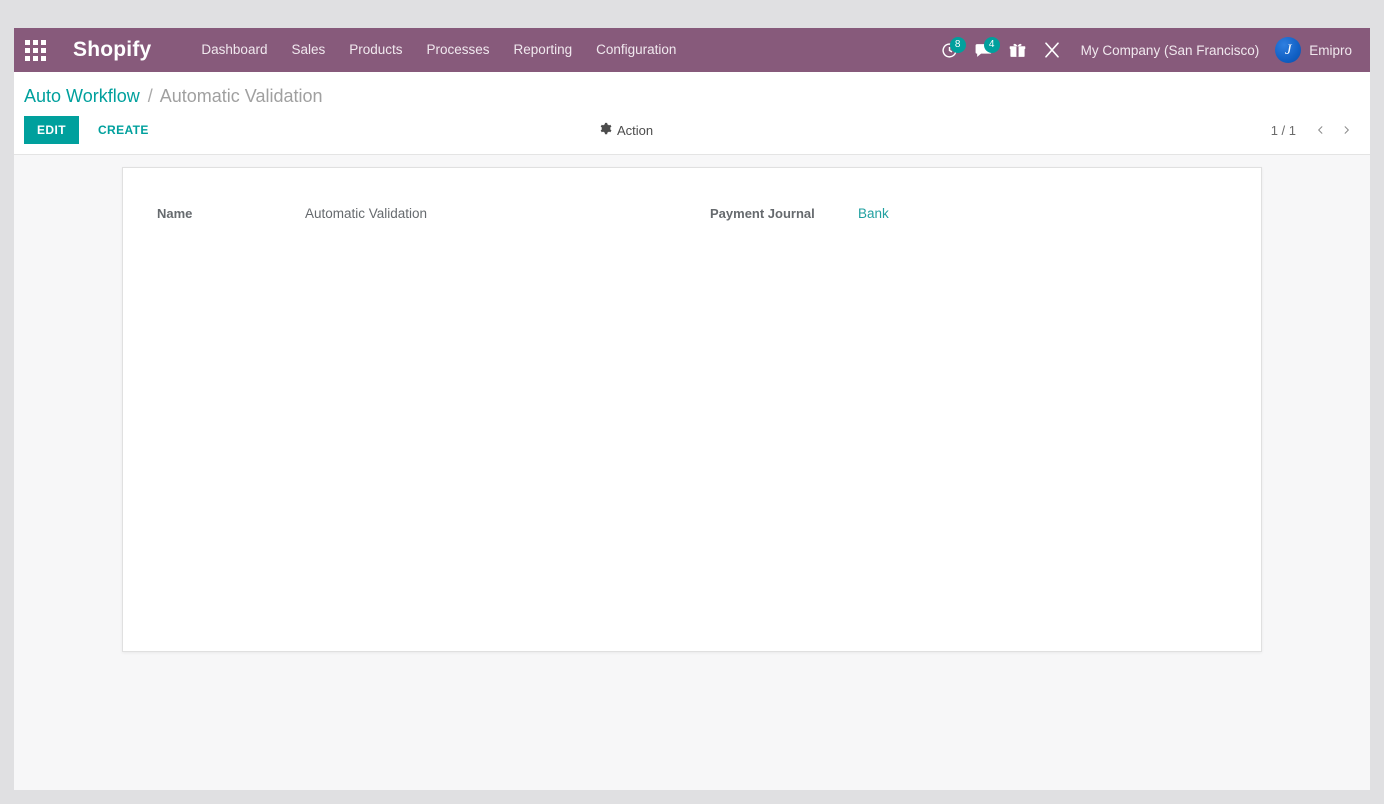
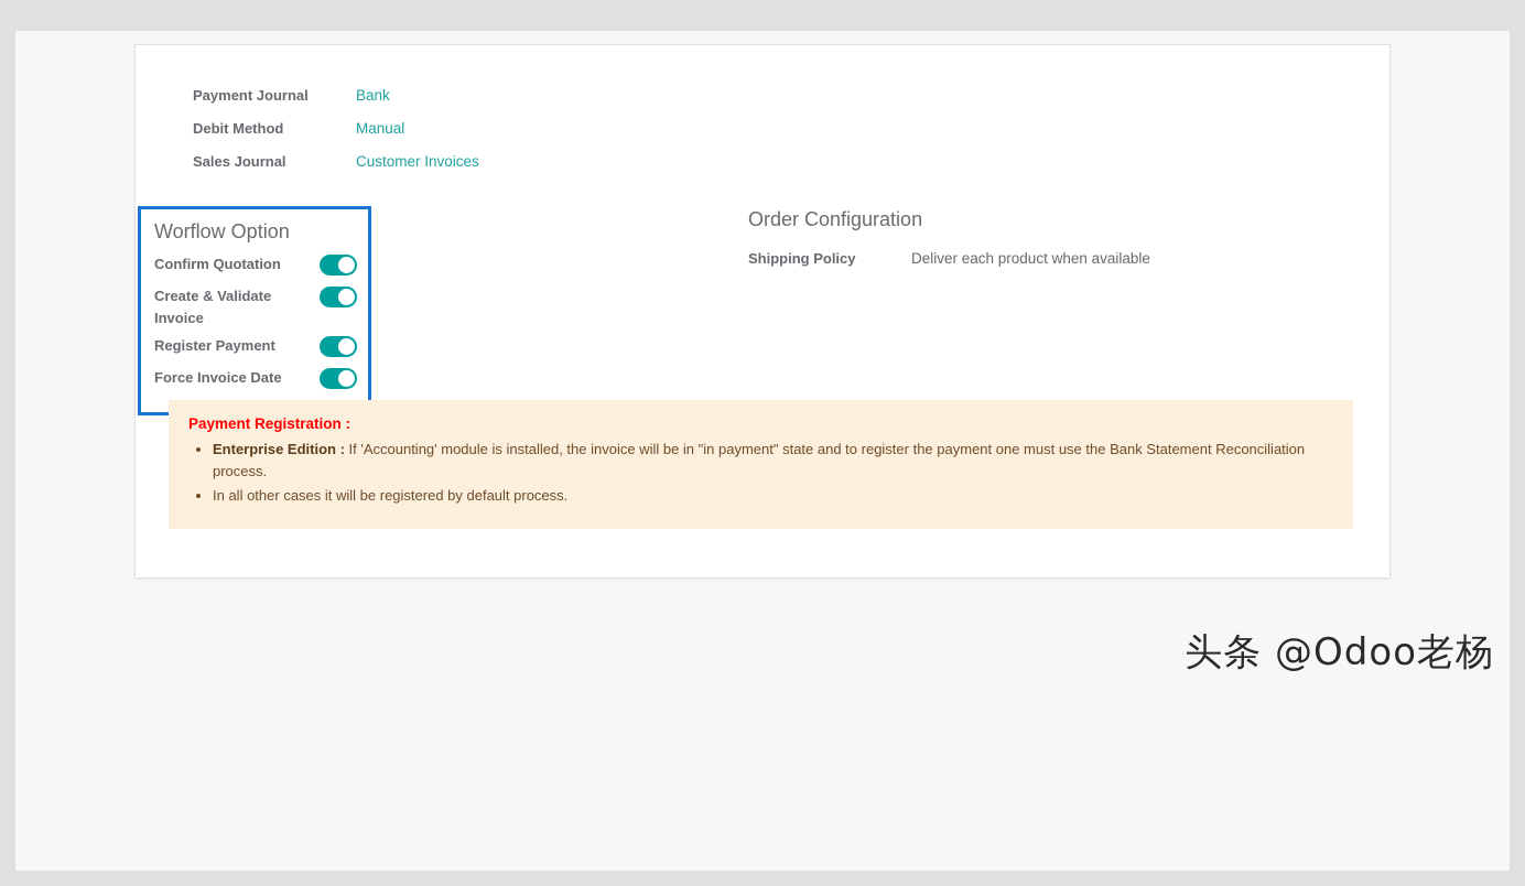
- Shopify
- Dashboard
- Sales
- Products
- Processes
- Reporting
- Configuration
- 8
- 4
- My Company (San Francisco)
- J
- Emipro
- Auto Workflow / Automatic Validation
- EDIT
- CREATE
- Action
- 1 / 1
- Name
- Automatic Validation
  Payment Journal
  Bank
+ Debit Method
+ Manual
+ Sales Journal
+ Customer Invoices
+ Worflow Option
+ Confirm Quotation
+ Create & Validate Invoice
+ Register Payment
+ Force Invoice Date
+ Order Configuration
+ Shipping Policy
+ Deliver each product when available
+ Payment Registration :
+ Enterprise Edition : If 'Accounting' module is installed, the invoice will be in "in payment" state and to register the payment one must use the Bank Statement Reconciliation process.
+ In all other cases it will be registered by default process.
+ 头条 @Odoo老杨
